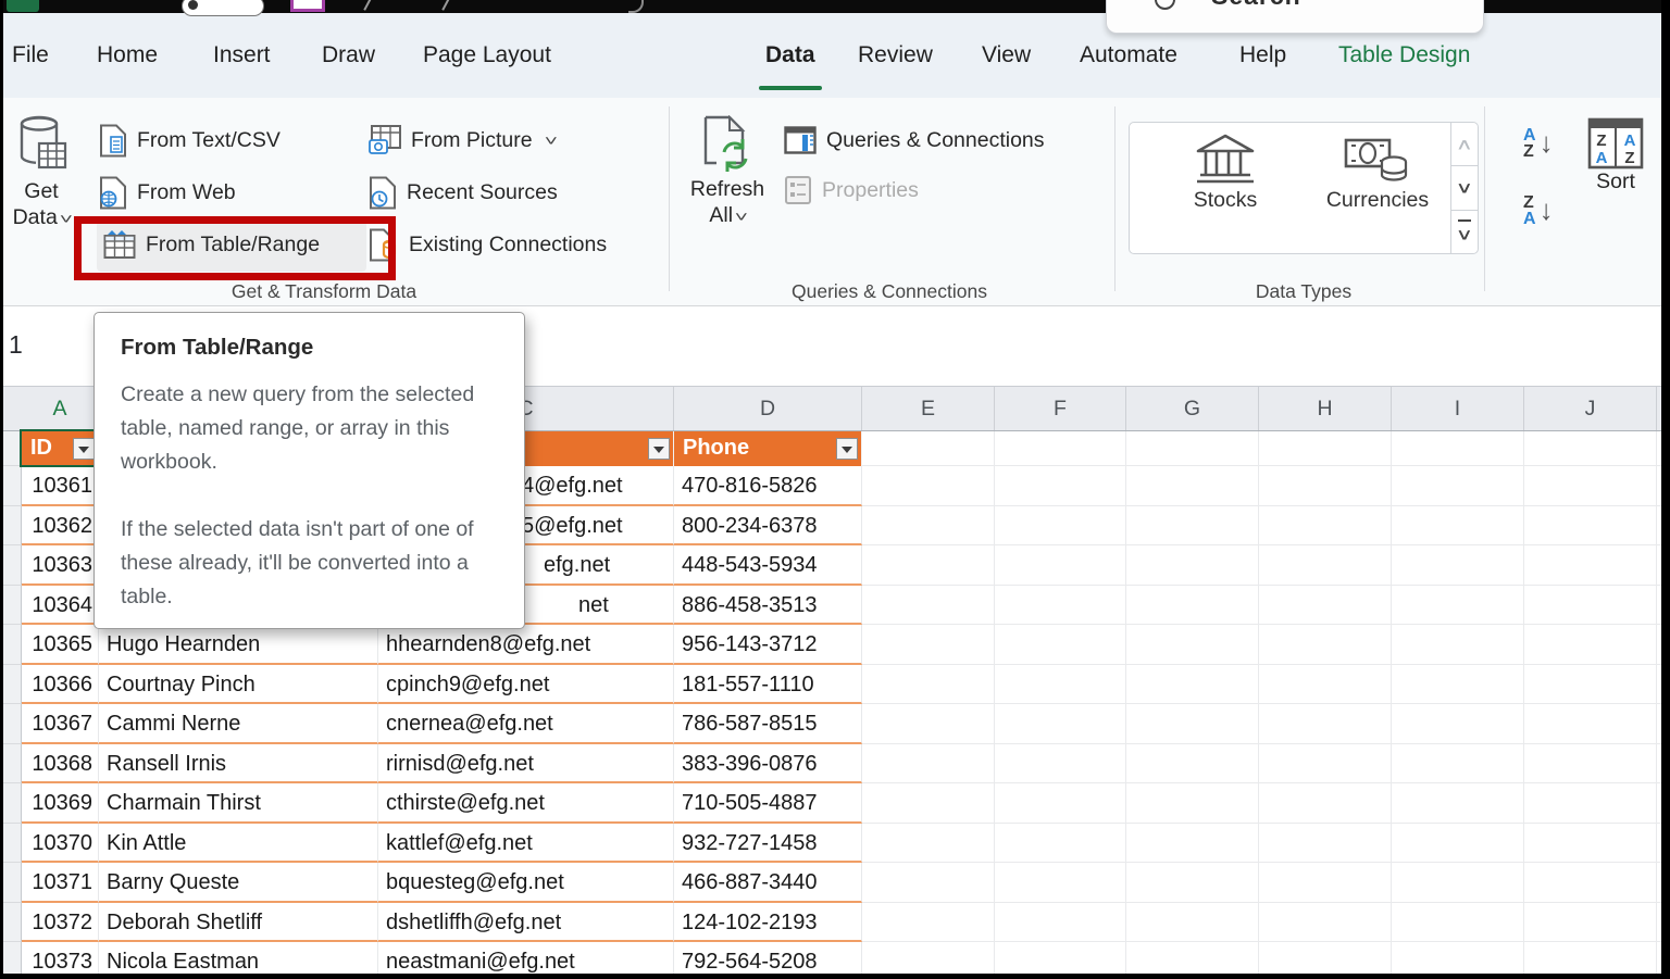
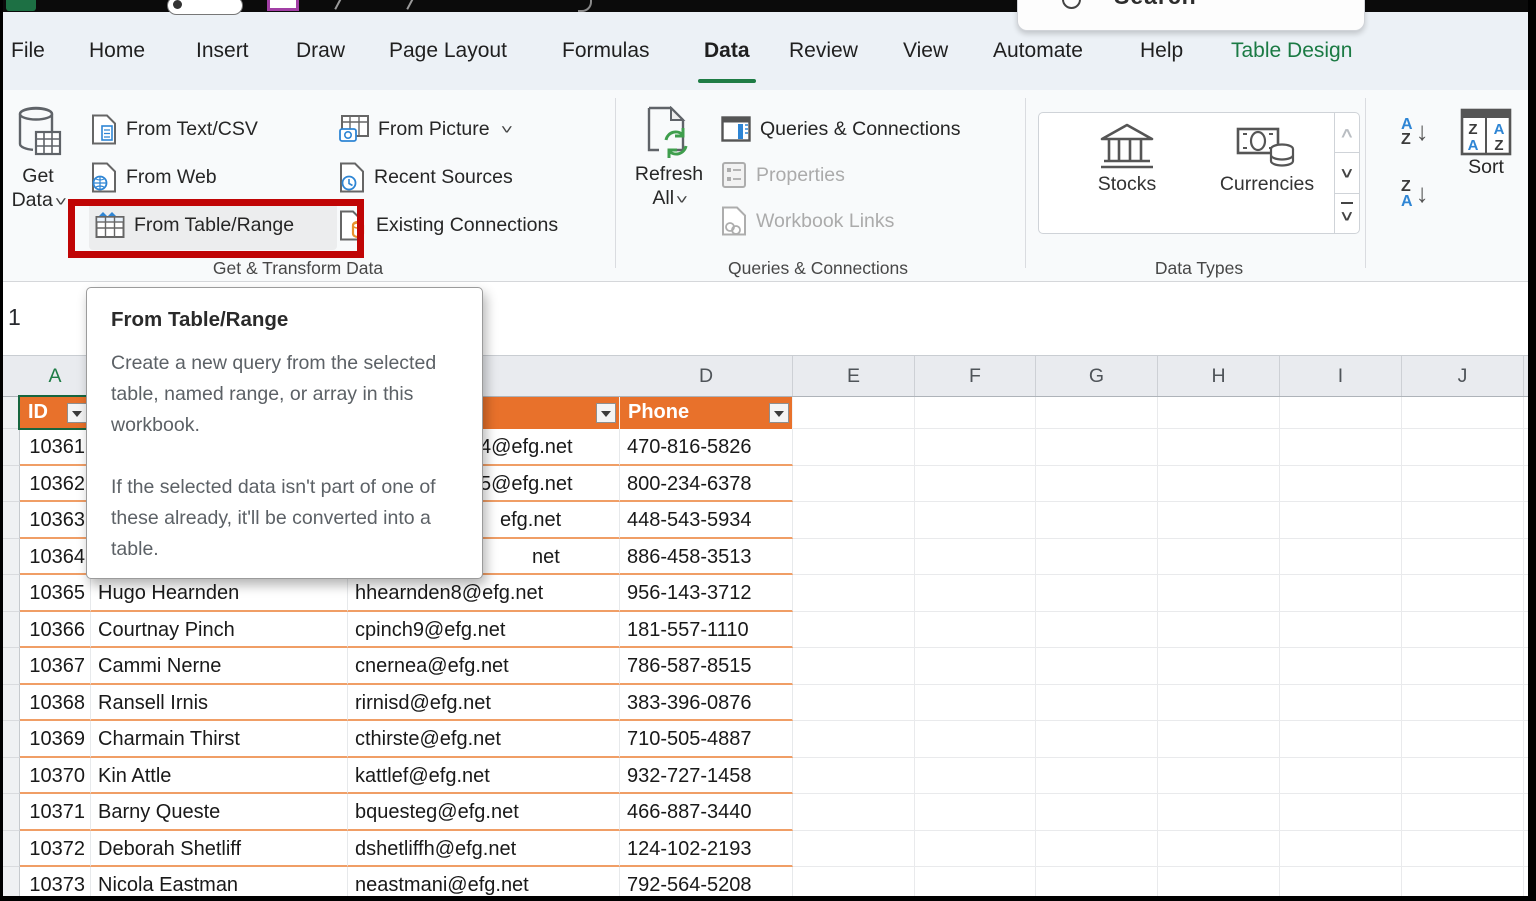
  File
  Home
  Insert
  Draw
  Page Layout
+ Formulas
  Data
  Review
  View
  Automate
  Help
  Table Design
  Get
  Data˅
  From Text/CSV
  From Web
  From Table/Range
  From Picture
  ˅
  Recent Sources
  Existing Connections
  Get & Transform Data
  Refresh
  All˅
  Queries & Connections
  Properties
+ Workbook Links
  Queries & Connections
  Stocks
  Currencies
  ∧
  ∨
  ∨
  Data Types
  A
  Z
  ↓
  Z
  A
  ↓
  Z
  A
  A
  Z
  Sort
  1
  A
- C
  D
  E
  F
  G
  H
  I
  J
  ID
  Phone
  10361
  4@efg.net
  470-816-5826
  10362
  5@efg.net
  800-234-6378
  10363
  efg.net
  448-543-5934
  10364
  net
  886-458-3513
  10365
  Hugo Hearnden
  hhearnden8@efg.net
  956-143-3712
  10366
  Courtnay Pinch
  cpinch9@efg.net
  181-557-1110
  10367
  Cammi Nerne
  cnernea@efg.net
  786-587-8515
  10368
  Ransell Irnis
  rirnisd@efg.net
  383-396-0876
  10369
  Charmain Thirst
  cthirste@efg.net
  710-505-4887
  10370
  Kin Attle
  kattlef@efg.net
  932-727-1458
  10371
  Barny Queste
  bquesteg@efg.net
  466-887-3440
  10372
  Deborah Shetliff
  dshetliffh@efg.net
  124-102-2193
  10373
  Nicola Eastman
  neastmani@efg.net
  792-564-5208
  From Table/Range
  Create a new query from the selected table, named range, or array in this workbook.
  If the selected data isn't part of one of these already, it'll be converted into a table.
